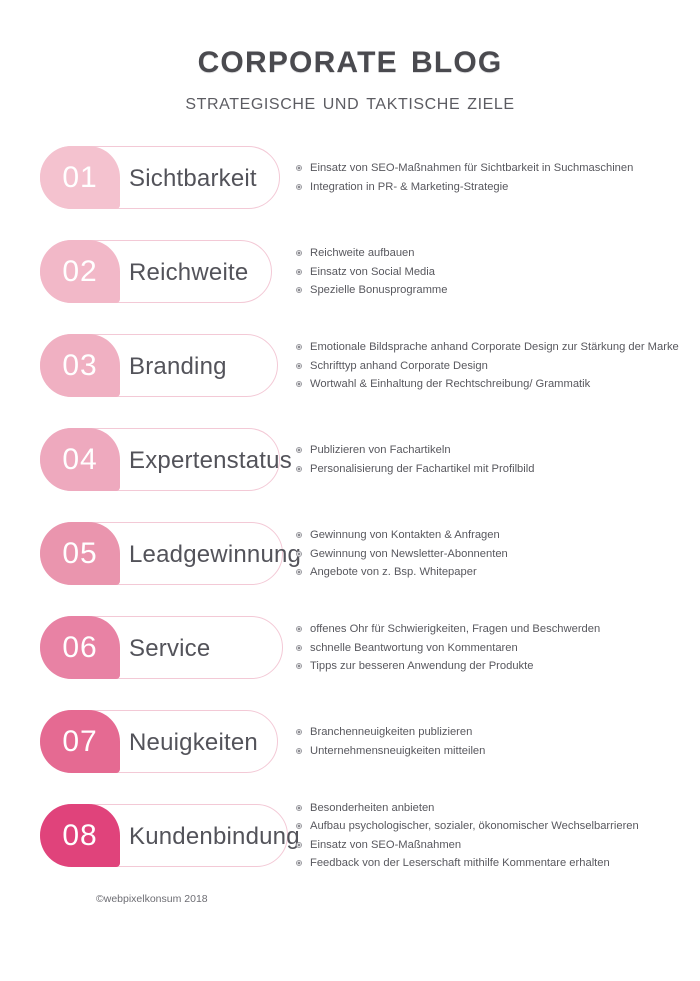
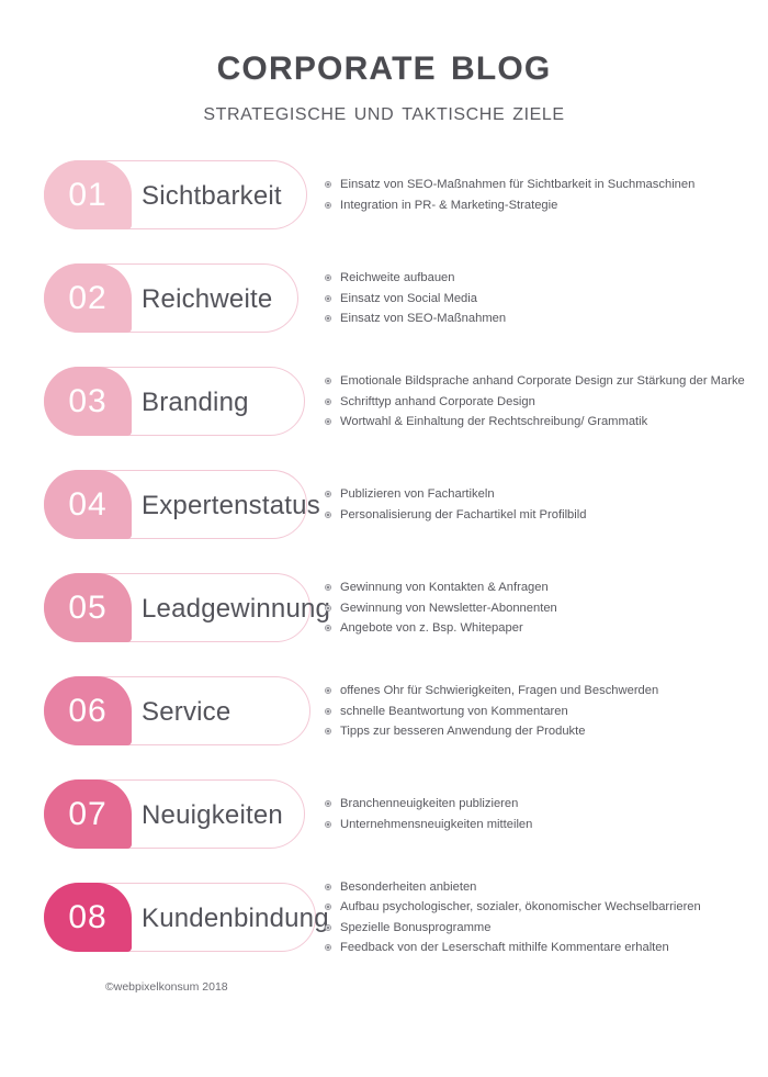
  corporate blog
  strategische und taktische ziele
  01
  Sichtbarkeit
  Einsatz von SEO-Maßnahmen für Sichtbarkeit in Suchmaschinen
  Integration in PR- & Marketing-Strategie
  02
  Reichweite
  Reichweite aufbauen
  Einsatz von Social Media
- Spezielle Bonusprogramme
+ Einsatz von SEO-Maßnahmen
  03
  Branding
  Emotionale Bildsprache anhand Corporate Design zur Stärkung der Marke
  Schrifttyp anhand Corporate Design
  Wortwahl & Einhaltung der Rechtschreibung/ Grammatik
  04
  Expertenstatus
  Publizieren von Fachartikeln
  Personalisierung der Fachartikel mit Profilbild
  05
  Leadgewinnung
  Gewinnung von Kontakten & Anfragen
  Gewinnung von Newsletter-Abonnenten
  Angebote von z. Bsp. Whitepaper
  06
  Service
  offenes Ohr für Schwierigkeiten, Fragen und Beschwerden
  schnelle Beantwortung von Kommentaren
  Tipps zur besseren Anwendung der Produkte
  07
  Neuigkeiten
  Branchenneuigkeiten publizieren
  Unternehmensneuigkeiten mitteilen
  08
  Kundenbindung
  Besonderheiten anbieten
  Aufbau psychologischer, sozialer, ökonomischer Wechselbarrieren
- Einsatz von SEO-Maßnahmen
+ Spezielle Bonusprogramme
  Feedback von der Leserschaft mithilfe Kommentare erhalten
  ©webpixelkonsum 2018
